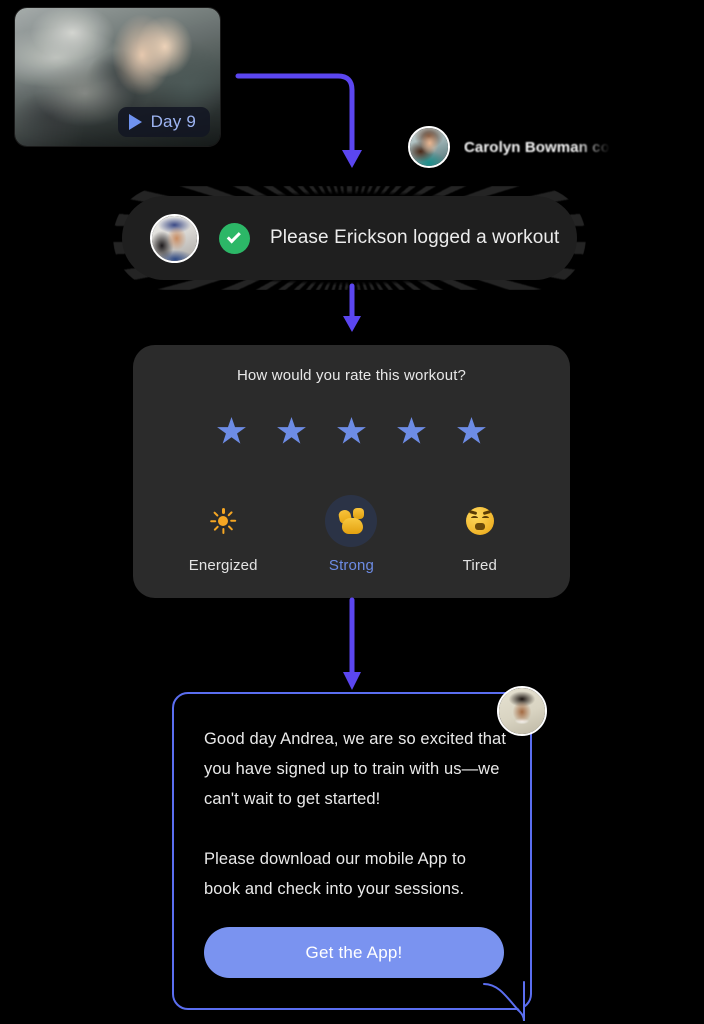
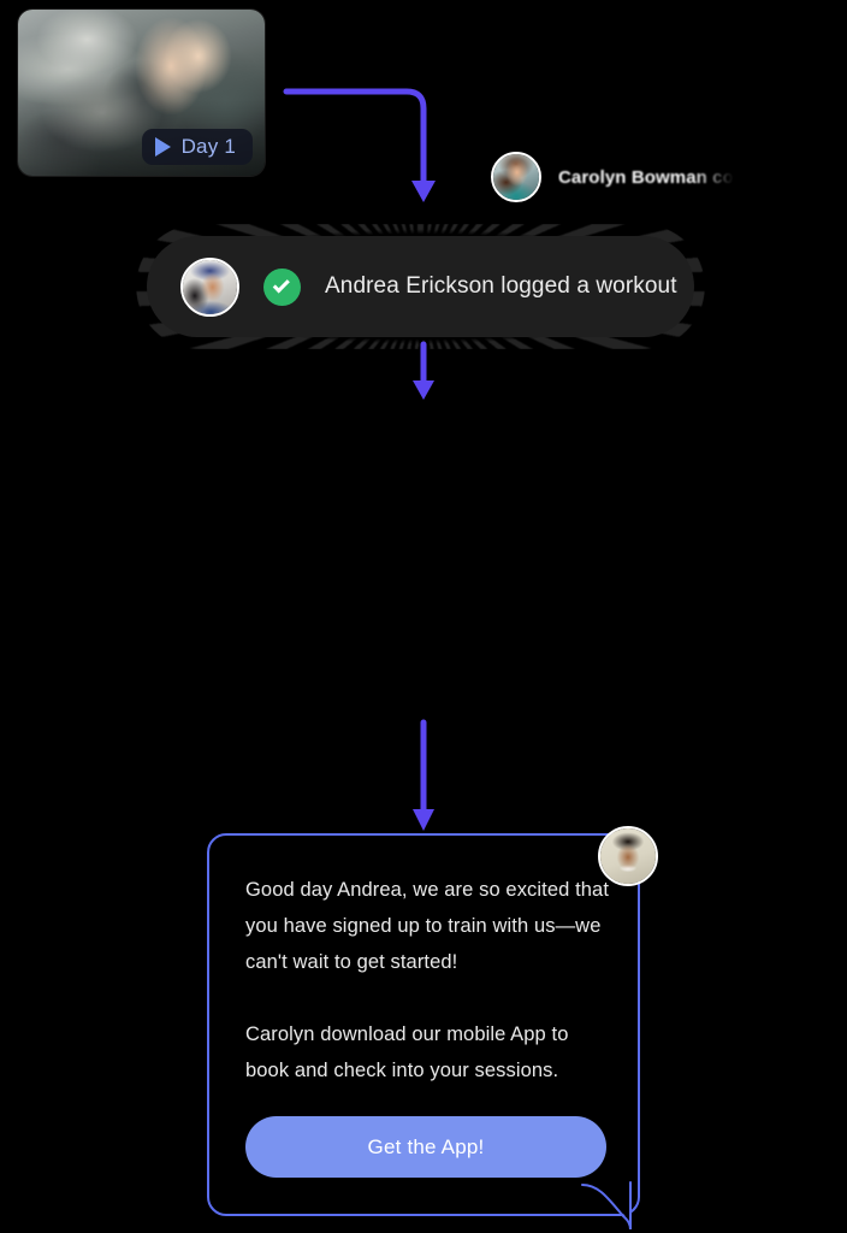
- Day 9
+ Day 1
  Carolyn Bowman co
- Please Erickson logged a workout
+ Andrea Erickson logged a workout
- How would you rate this workout?
- Energized
- Strong
- Tired
  Good day Andrea, we are so excited that you have signed up to train with us—we can't wait to get started!
- Please download our mobile App to book and check into your sessions.
+ Carolyn download our mobile App to book and check into your sessions.
  Get the App!
